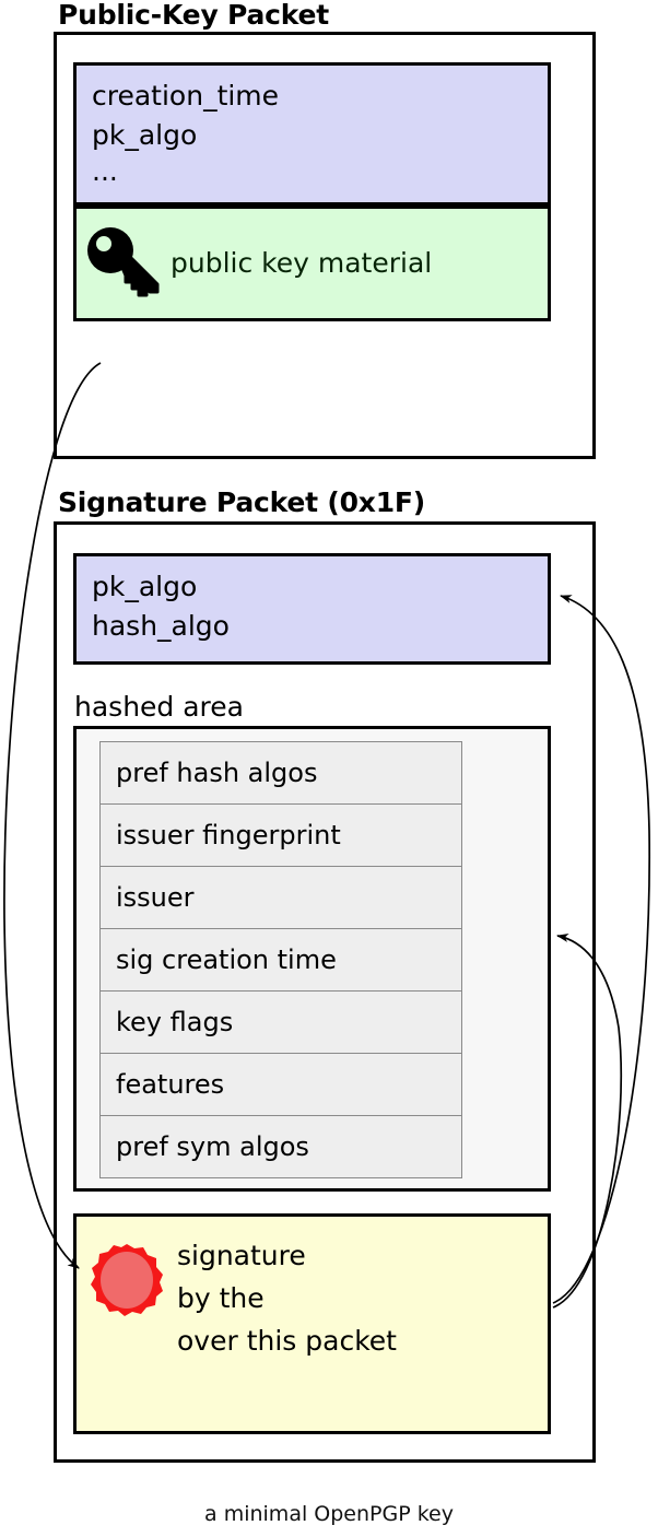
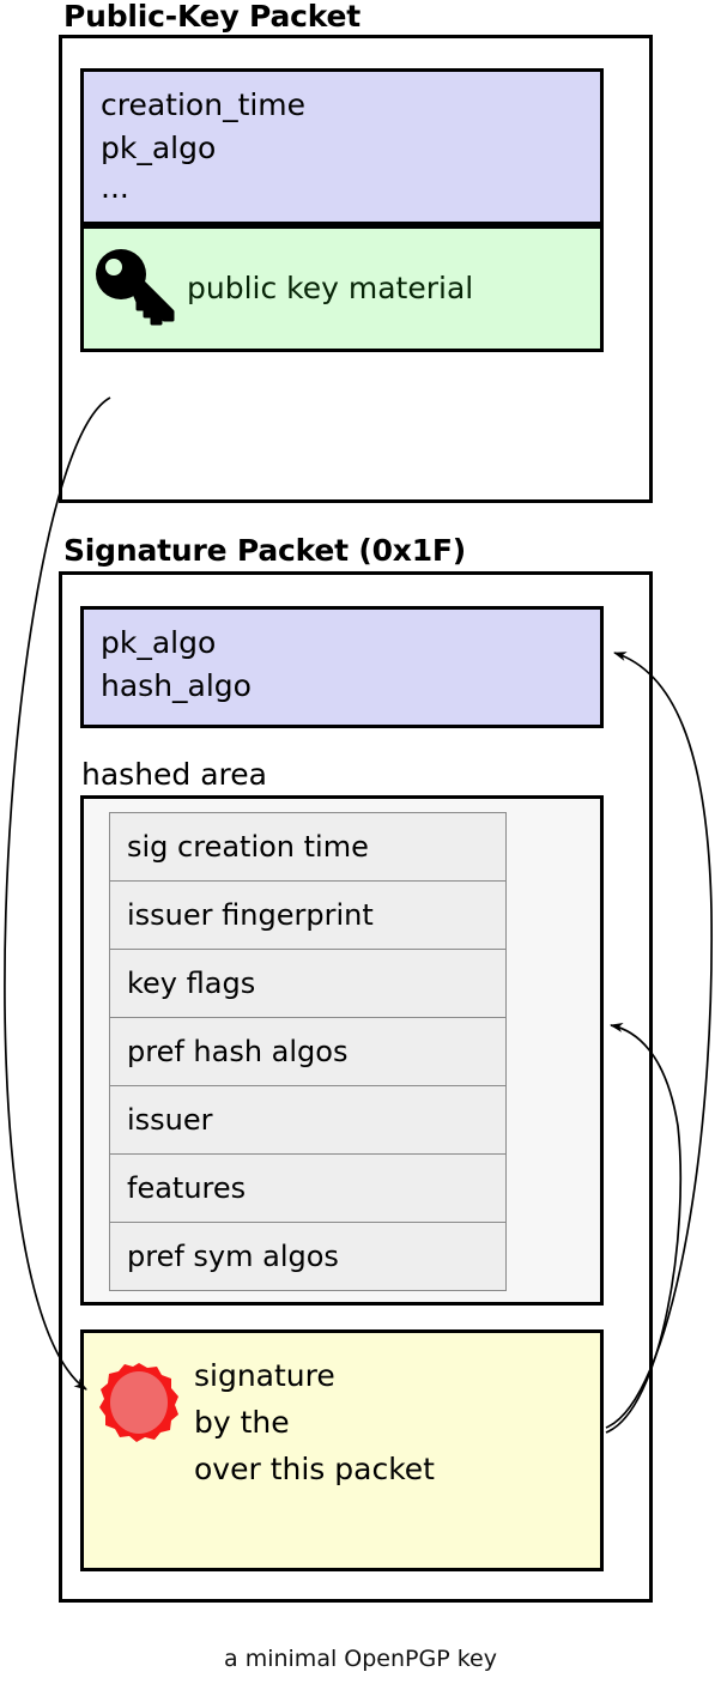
  Public-Key Packet
  creation_time
  pk_algo
  ...
  public key material
  Signature Packet (0x1F)
  pk_algo
  hash_algo
  hashed area
- pref hash algos
+ sig creation time
  issuer fingerprint
- issuer
+ key flags
- sig creation time
+ pref hash algos
- key flags
+ issuer
  features
  pref sym algos
  signature
  by the
  over this packet
  a minimal OpenPGP key
